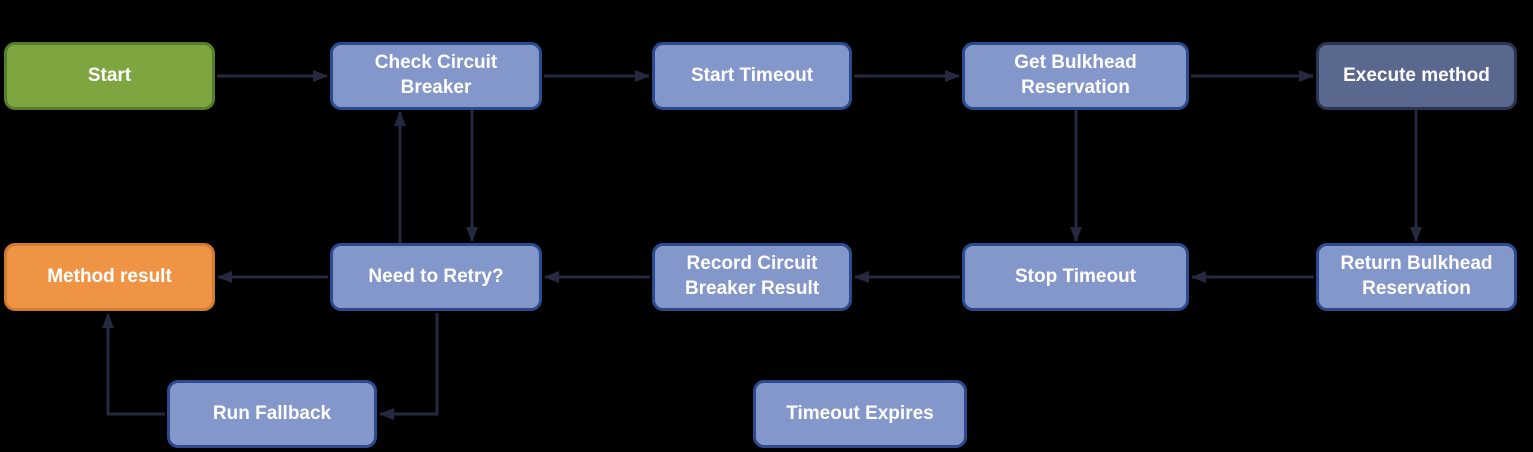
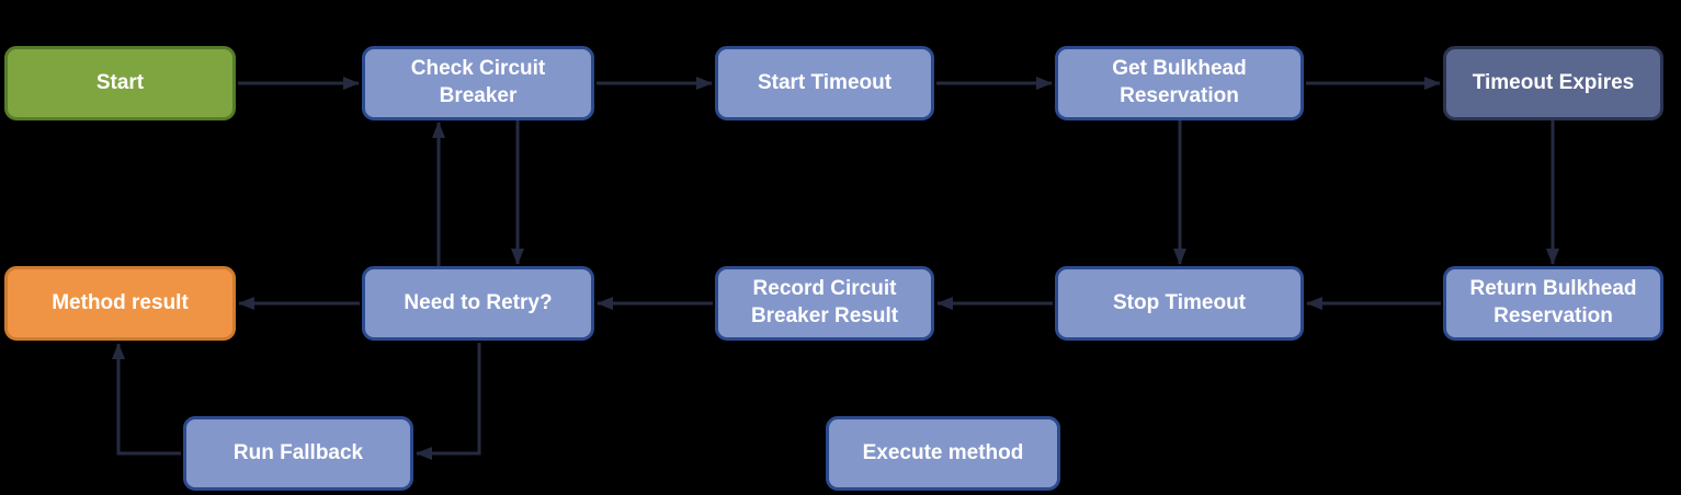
  Start
  Check Circuit Breaker
  Start Timeout
  Get Bulkhead Reservation
- Execute method
+ Timeout Expires
  Method result
  Need to Retry?
  Record Circuit Breaker Result
  Stop Timeout
  Return Bulkhead Reservation
  Run Fallback
- Timeout Expires
+ Execute method
